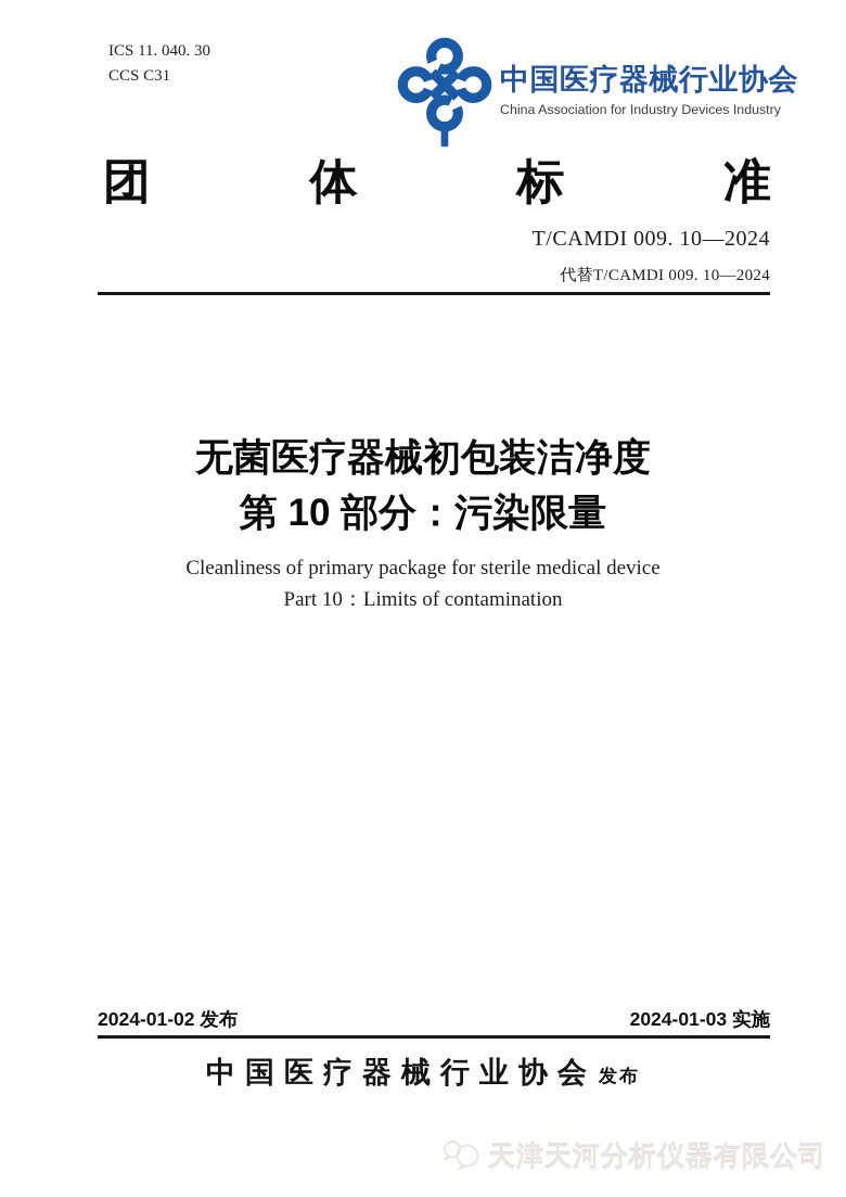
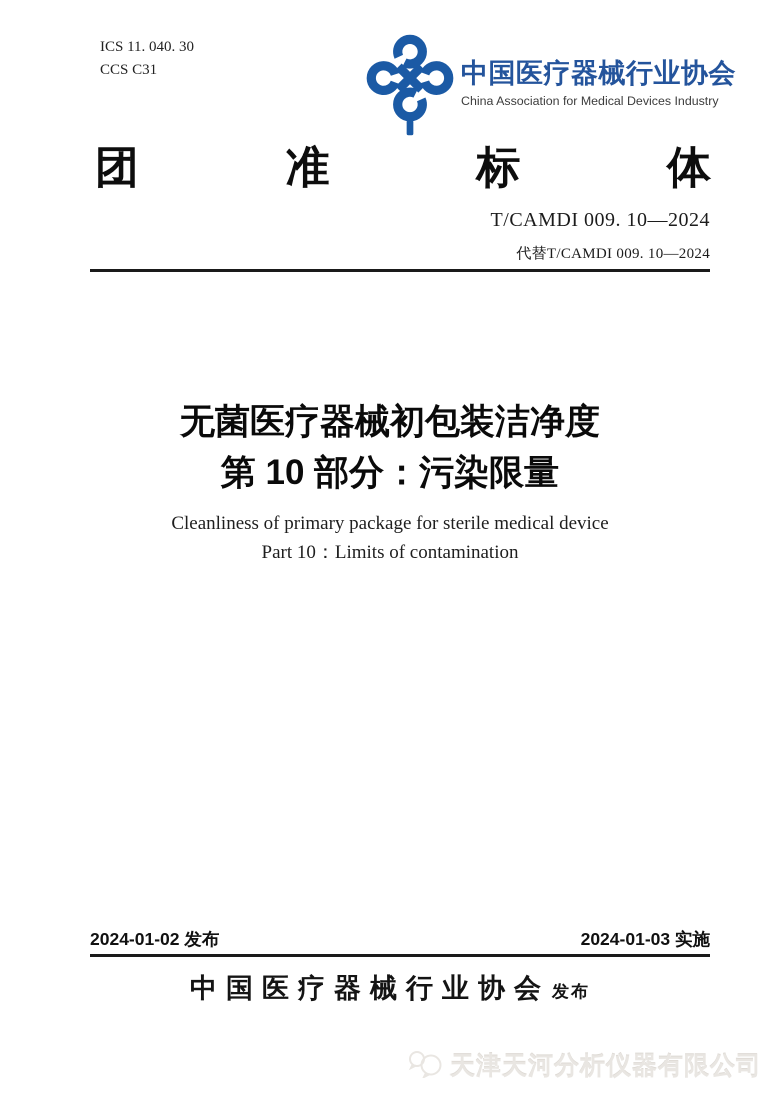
  ICS 11. 040. 30
  CCS C31
  中国医疗器械行业协会
- China Association for Industry Devices Industry
+ China Association for Medical Devices Industry
  团
- 体
+ 准
  标
- 准
+ 体
  T/CAMDI 009. 10—2024
  代替T/CAMDI 009. 10—2024
  无菌医疗器械初包装洁净度
  第 10 部分：污染限量
  Cleanliness of primary package for sterile medical device
  Part 10：Limits of contamination
  2024-01-02 发布
  2024-01-03 实施
  中国医疗器械行业协会发布
  天津天河分析仪器有限公司
